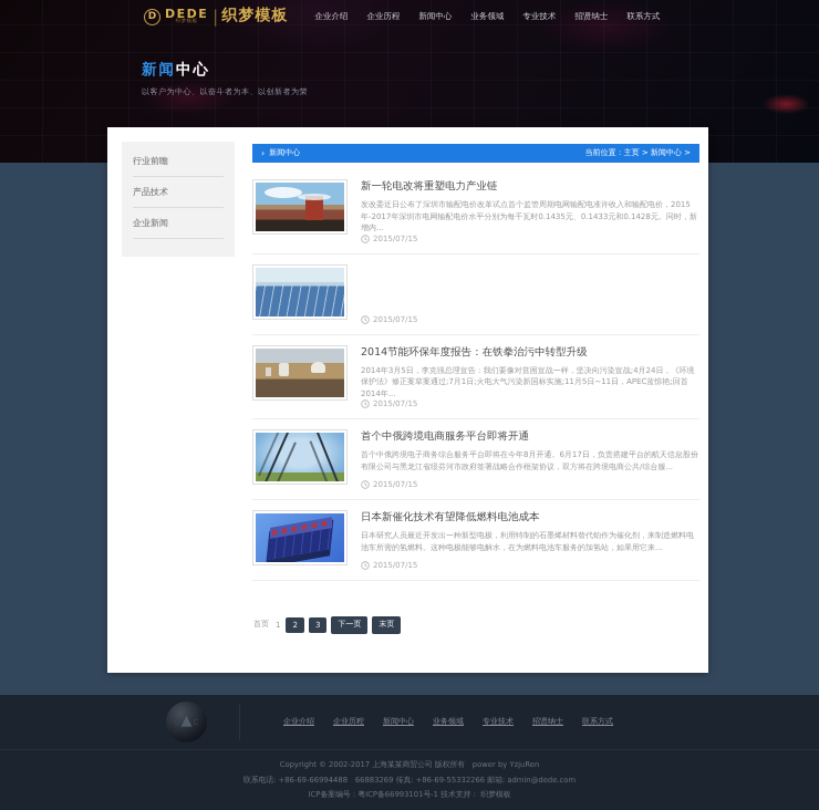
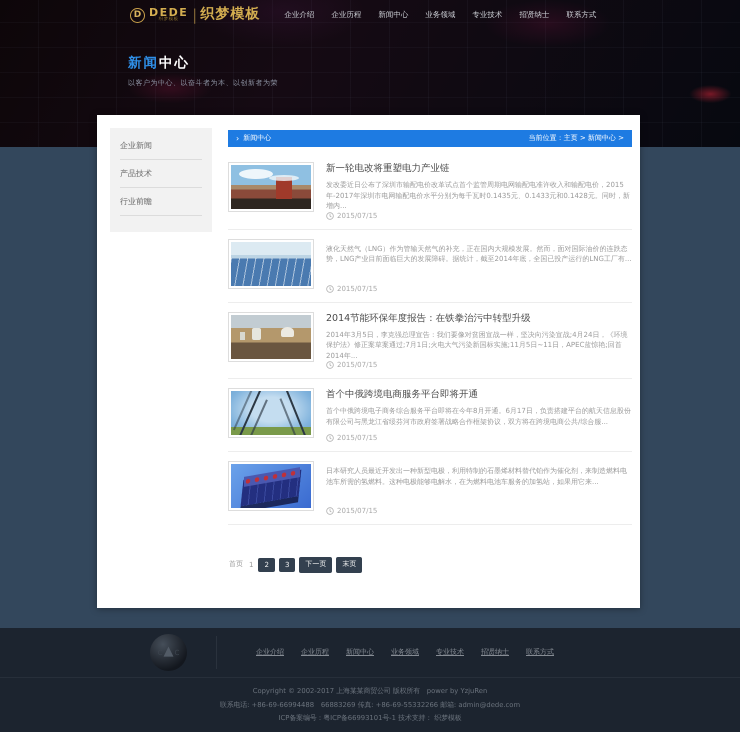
  D
  DEDE
  |
  织梦模板
  企业介绍
  企业历程
  新闻中心
  业务领域
  专业技术
  招贤纳士
  联系方式
  新闻中心
  以客户为中心、以奋斗者为本、以创新者为荣
- 行业前瞻
+ 企业新闻
  产品技术
- 企业新闻
+ 行业前瞻
  ›
  新闻中心
  当前位置：主页 > 新闻中心 >
  新一轮电改将重塑电力产业链
  发改委近日公布了深圳市输配电价改革试点首个监管周期电网输配电准许收入和输配电价，2015年-2017年深圳市电网输配电价水平分别为每千瓦时0.1435元、0.1433元和0.1428元。同时，新增内...
  2015/07/15
+ 液化天然气（LNG）作为管输天然气的补充，正在国内大规模发展。然而，面对国际油价的连跌态势，LNG产业目前面临巨大的发展障碍。据统计，截至2014年底，全国已投产运行的LNG工厂有...
  2015/07/15
  2014节能环保年度报告：在铁拳治污中转型升级
  2014年3月5日，李克强总理宣告：我们要像对贫困宣战一样，坚决向污染宣战;4月24日，《环境保护法》修正案草案通过;7月1日;火电大气污染新国标实施;11月5日~11日，APEC蓝惊艳;回首2014年...
  2015/07/15
  首个中俄跨境电商服务平台即将开通
  首个中俄跨境电子商务综合服务平台即将在今年8月开通。6月17日，负责搭建平台的航天信息股份有限公司与黑龙江省绥芬河市政府签署战略合作框架协议，双方将在跨境电商公共/综合服...
  2015/07/15
- 日本新催化技术有望降低燃料电池成本
  日本研究人员最近开发出一种新型电极，利用特制的石墨烯材料替代铂作为催化剂，来制造燃料电池车所需的氢燃料。这种电极能够电解水，在为燃料电池车服务的加氢站，如果用它来...
  2015/07/15
  首页
  1
  2
  3
  下一页
  末页
  ▲
  C
  企业介绍
  企业历程
  新闻中心
  业务领域
  专业技术
  招贤纳士
  联系方式
  Copyright © 2002-2017 上海某某商贸公司 版权所有 power by YzjuRen
  联系电话: +86-69-66994488 66883269 传真: +86-69-55332266 邮箱: admin@dede.com
  ICP备案编号：粤ICP备66993101号-1 技术支持： 织梦模板
